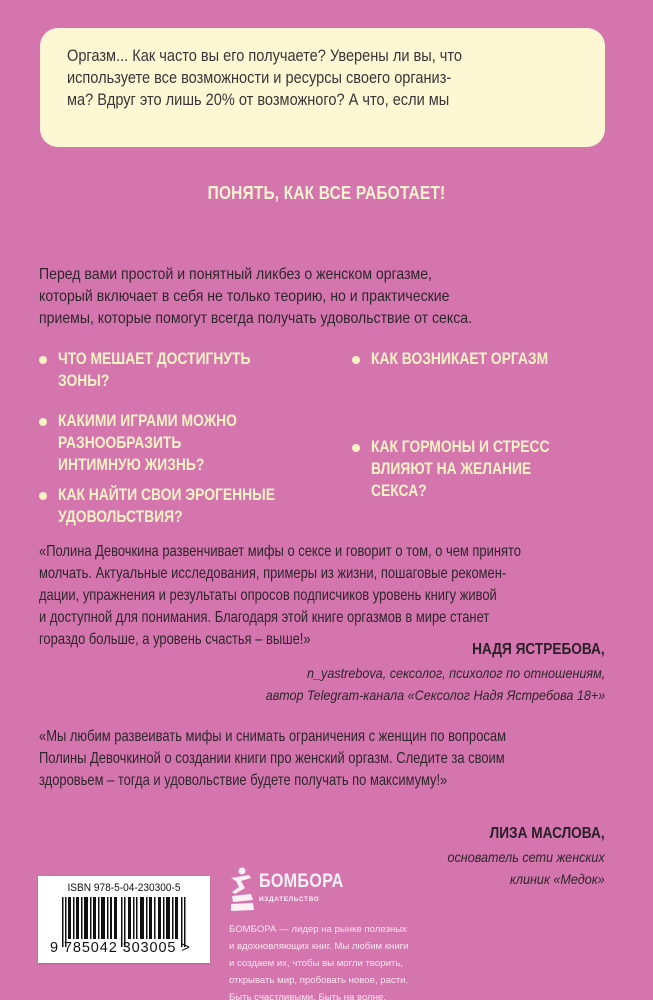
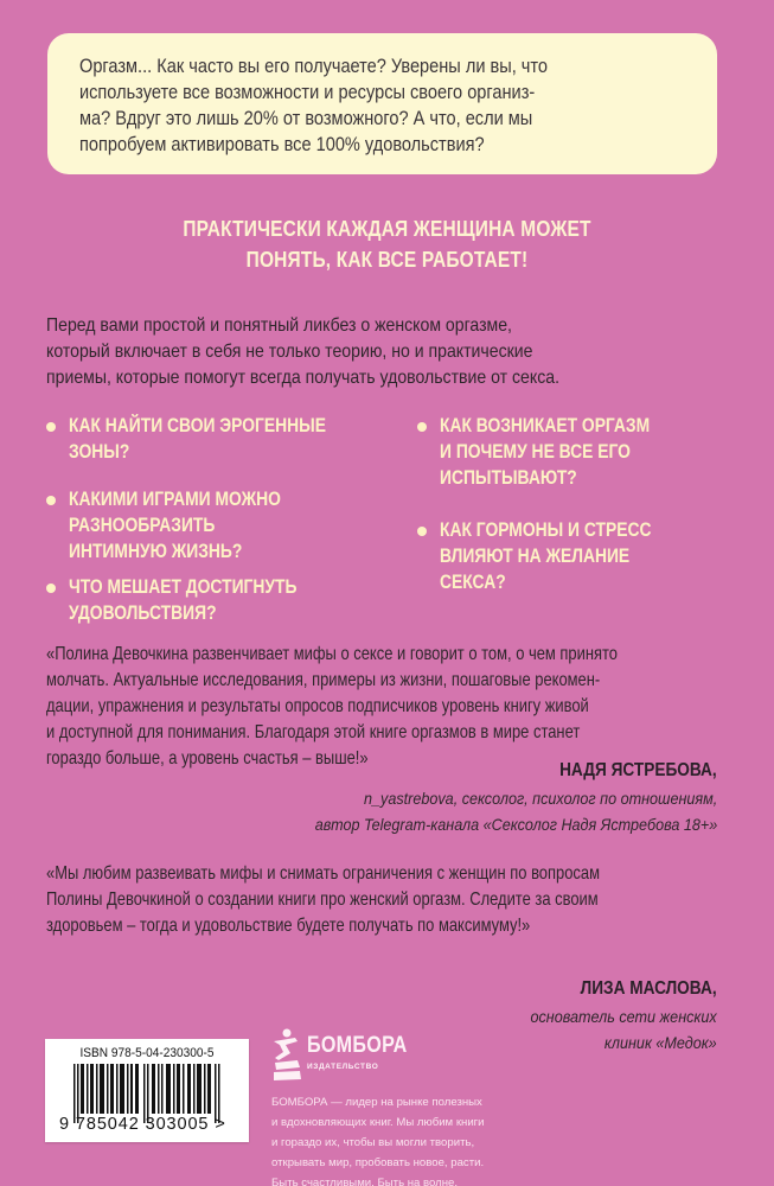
  Оргазм... Как часто вы его получаете? Уверены ли вы, что
  используете все возможности и ресурсы своего организ-
  ма? Вдруг это лишь 20% от возможного? А что, если мы
+ попробуем активировать все 100% удовольствия?
+ ПРАКТИЧЕСКИ КАЖДАЯ ЖЕНЩИНА МОЖЕТ
  ПОНЯТЬ, КАК ВСЕ РАБОТАЕТ!
  Перед вами простой и понятный ликбез о женском оргазме,
  который включает в себя не только теорию, но и практические
  приемы, которые помогут всегда получать удовольствие от секса.
- ЧТО МЕШАЕТ ДОСТИГНУТЬ
+ КАК НАЙТИ СВОИ ЭРОГЕННЫЕ
  ЗОНЫ?
  КАКИМИ ИГРАМИ МОЖНО
  РАЗНООБРАЗИТЬ
  ИНТИМНУЮ ЖИЗНЬ?
- КАК НАЙТИ СВОИ ЭРОГЕННЫЕ
+ ЧТО МЕШАЕТ ДОСТИГНУТЬ
  УДОВОЛЬСТВИЯ?
  КАК ВОЗНИКАЕТ ОРГАЗМ
+ И ПОЧЕМУ НЕ ВСЕ ЕГО
+ ИСПЫТЫВАЮТ?
  КАК ГОРМОНЫ И СТРЕСС
  ВЛИЯЮТ НА ЖЕЛАНИЕ
  СЕКСА?
  «Полина Девочкина развенчивает мифы о сексе и говорит о том, о чем принято
  молчать. Актуальные исследования, примеры из жизни, пошаговые рекомен-
  дации, упражнения и результаты опросов подписчиков уровень книгу живой
  и доступной для понимания. Благодаря этой книге оргазмов в мире станет
  гораздо больше, а уровень счастья – выше!»
  НАДЯ ЯСТРЕБОВА,
  n_yastrebova, сексолог, психолог по отношениям,
  автор Telegram-канала «Сексолог Надя Ястребова 18+»
  «Мы любим развеивать мифы и снимать ограничения с женщин по вопросам
  Полины Девочкиной о создании книги про женский оргазм. Следите за своим
  здоровьем – тогда и удовольствие будете получать по максимуму!»
  ЛИЗА МАСЛОВА,
  основатель сети женских
  клиник «Медок»
  ISBN 978-5-04-230300-5
  9 785042 303005 >
  БОМБОРА
  БОМБОРА — лидер на рынке полезных
  и вдохновляющих книг. Мы любим книги
- и создаем их, чтобы вы могли творить,
+ и гораздо их, чтобы вы могли творить,
  открывать мир, пробовать новое, расти.
  Быть счастливыми. Быть на волне.
